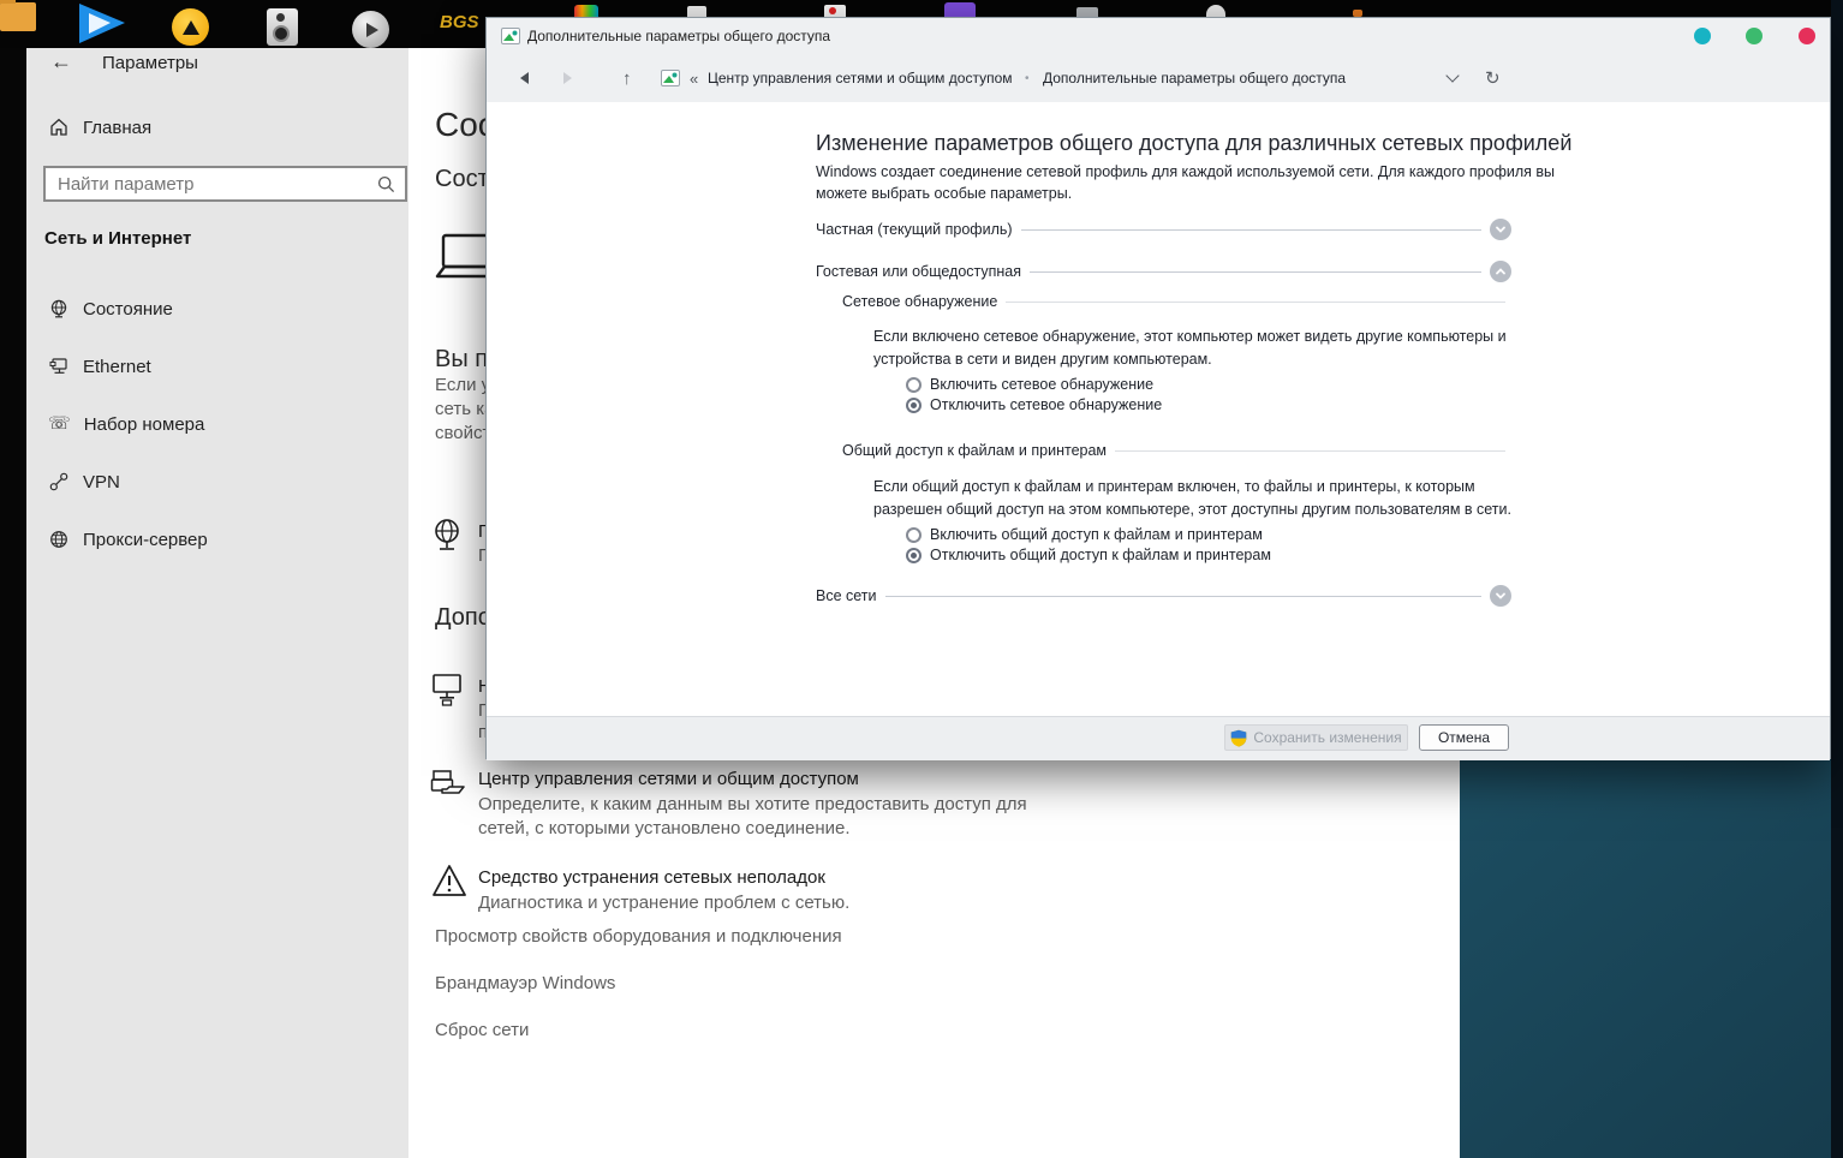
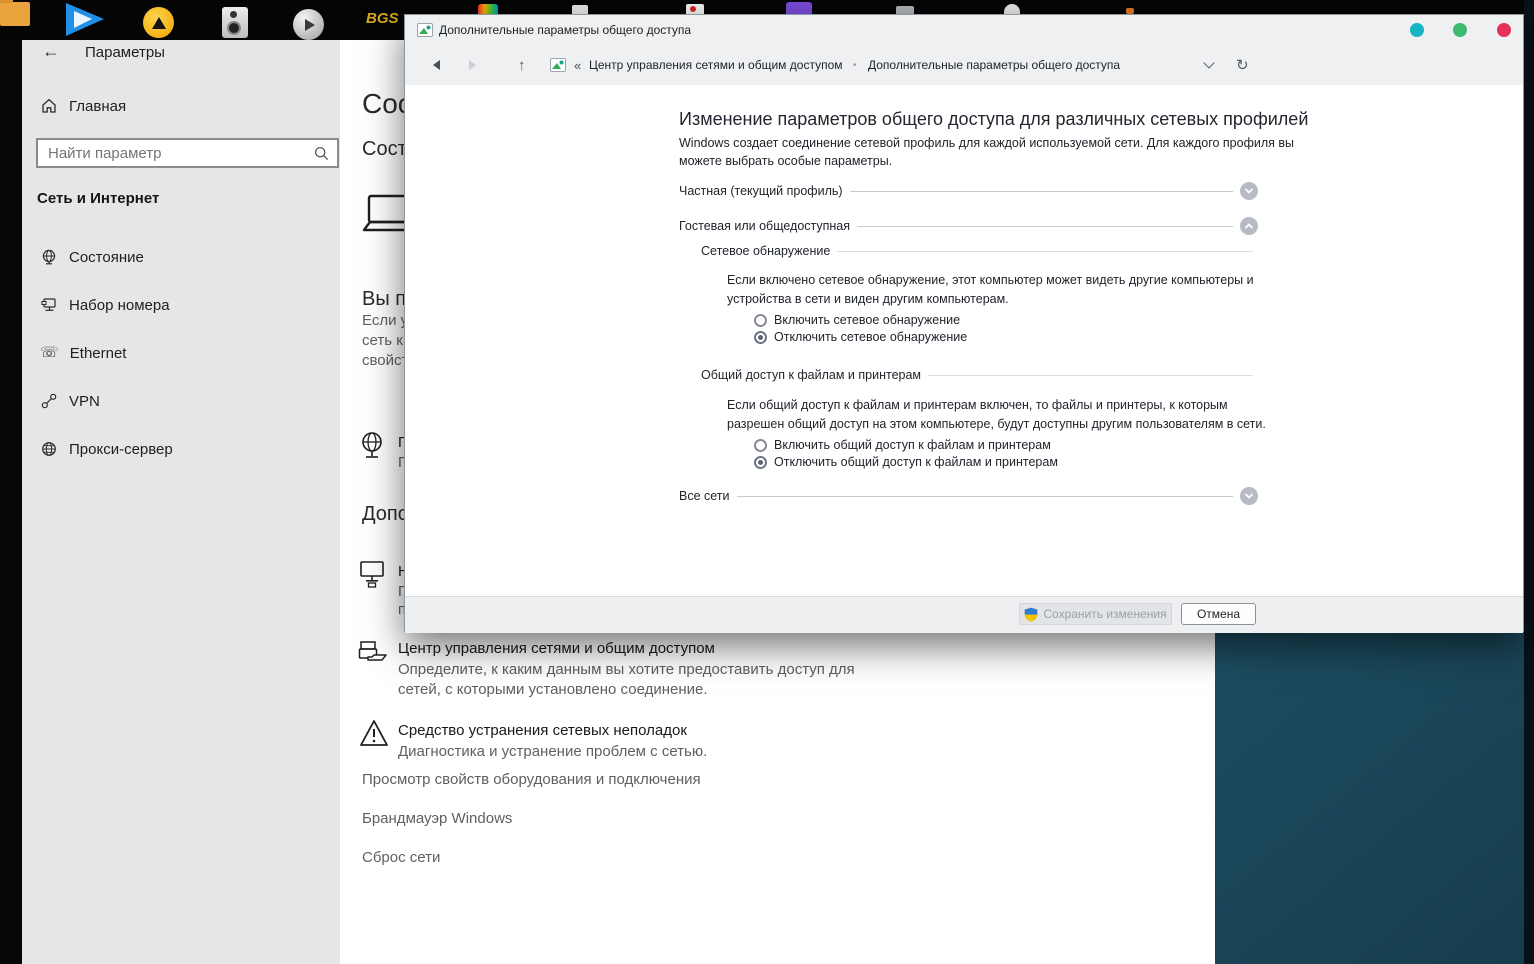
  BGS
  ←
  Параметры
  Главная
  Найти параметр
  Сеть и Интернет
  Состояние
- Ethernet
+ Набор номера
  ☏
- Набор номера
+ Ethernet
  VPN
  Прокси-сервер
  Сост
  Вы п
  Если
  сеть к
  свойс
  Доп
  п
  Центр управления сетями и общим доступом
  Определите, к каким данным вы хотите предоставить доступ для
  сетей, с которыми установлено соединение.
  Средство устранения сетевых неполадок
  Диагностика и устранение проблем с сетью.
  Просмотр свойств оборудования и подключения
  Брандмауэр Windows
  Сброс сети
  Дополнительные параметры общего доступа
  ↑
  «
  Центр управления сетями и общим доступом
  •
  Дополнительные параметры общего доступа
  ↻
  Изменение параметров общего доступа для различных сетевых профилей
  Windows создает соединение сетевой профиль для каждой используемой сети. Для каждого профиля вы
  можете выбрать особые параметры.
  Частная (текущий профиль)
  Гостевая или общедоступная
  Сетевое обнаружение
  Если включено сетевое обнаружение, этот компьютер может видеть другие компьютеры и
  устройства в сети и виден другим компьютерам.
  Включить сетевое обнаружение
  Отключить сетевое обнаружение
  Общий доступ к файлам и принтерам
  Если общий доступ к файлам и принтерам включен, то файлы и принтеры, к которым
- разрешен общий доступ на этом компьютере, этот доступны другим пользователям в сети.
+ разрешен общий доступ на этом компьютере, будут доступны другим пользователям в сети.
  Включить общий доступ к файлам и принтерам
  Отключить общий доступ к файлам и принтерам
  Все сети
  Сохранить изменения
  Отмена
